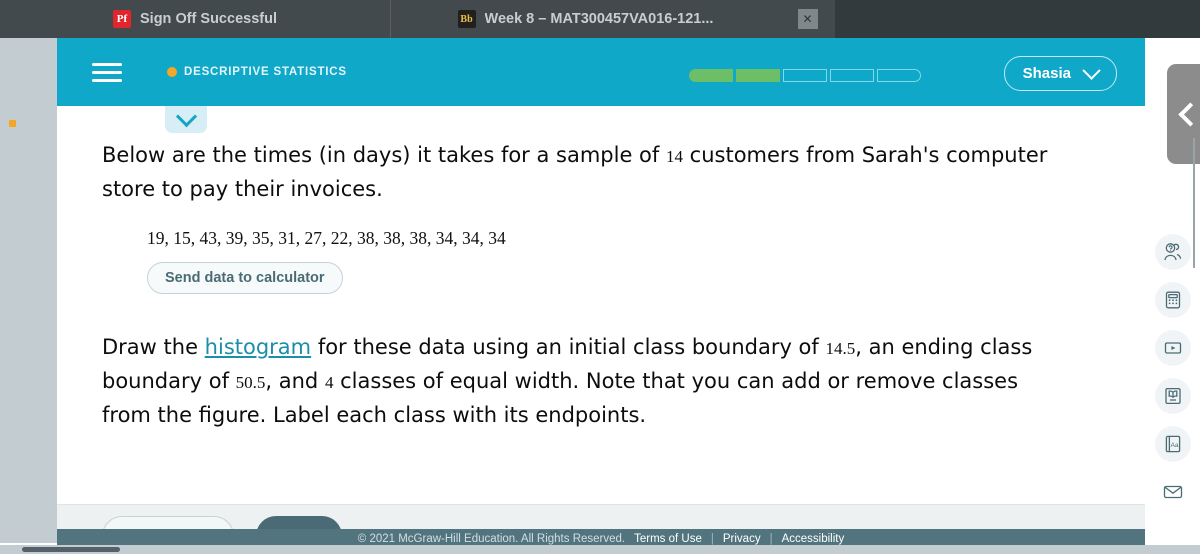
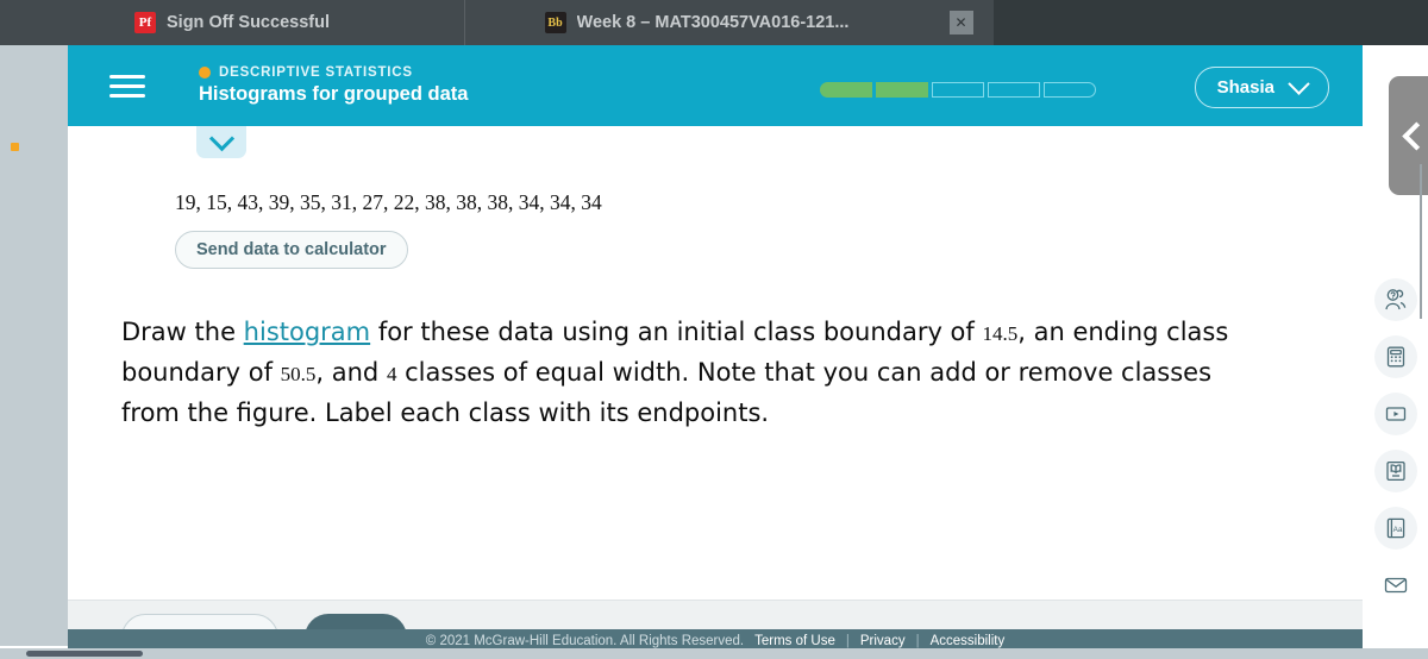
  Pf
  Sign Off Successful
  Bb
  Week 8 – MAT300457VA016-121...
  ✕
  DESCRIPTIVE STATISTICS
+ Histograms for grouped data
  Shasia
- Below are the times (in days) it takes for a sample of 14 customers from Sarah's computer store to pay their invoices.
  19, 15, 43, 39, 35, 31, 27, 22, 38, 38, 38, 34, 34, 34
  Send data to calculator
  Draw the histogram for these data using an initial class boundary of 14.5, an ending class boundary of 50.5, and 4 classes of equal width. Note that you can add or remove classes from the figure. Label each class with its endpoints.
  © 2021 McGraw-Hill Education. All Rights Reserved.
  Terms of Use
  |
  Privacy
  |
  Accessibility
